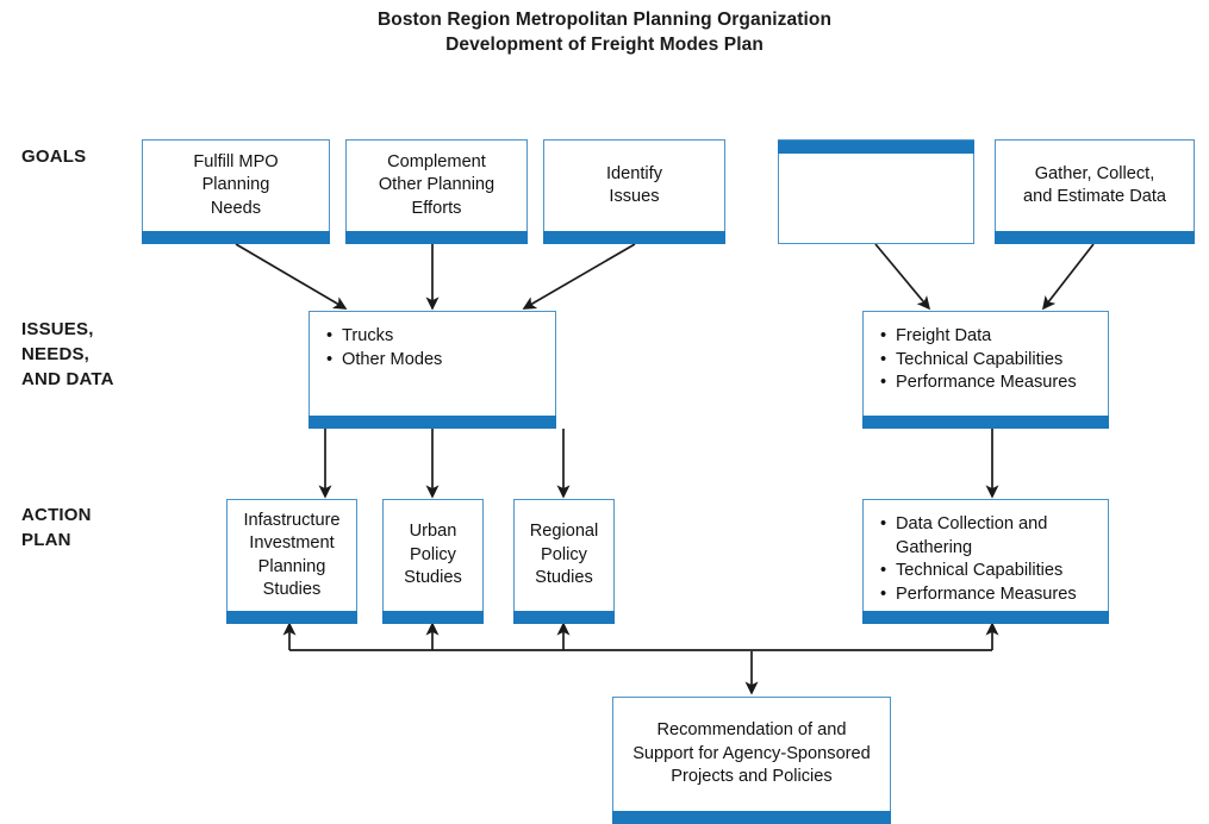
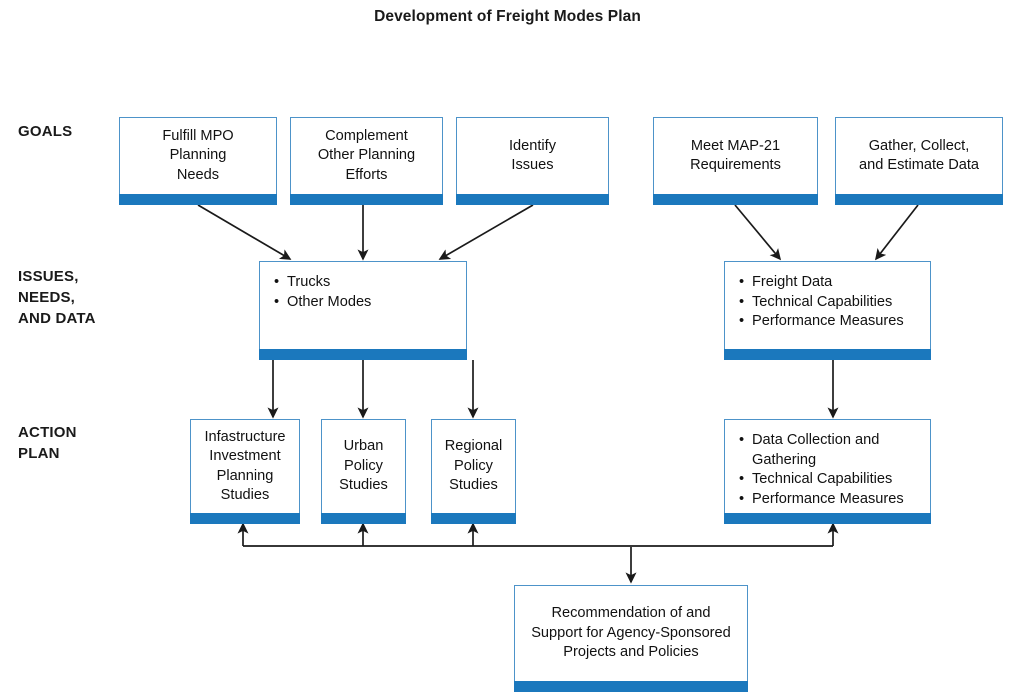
- Boston Region Metropolitan Planning Organization
  Development of Freight Modes Plan
  GOALS
  ISSUES,
  NEEDS,
  AND DATA
  ACTION
  PLAN
  Fulfill MPO
  Planning
  Needs
  Complement
  Other Planning
  Efforts
  Identify
  Issues
+ Meet MAP-21
+ Requirements
  Gather, Collect,
  and Estimate Data
  •
  Trucks
  •
  Other Modes
  •
  Freight Data
  •
  Technical Capabilities
  •
  Performance Measures
  Infastructure
  Investment
  Planning
  Studies
  Urban
  Policy
  Studies
  Regional
  Policy
  Studies
  •
  Data Collection and
  Gathering
  •
  Technical Capabilities
  •
  Performance Measures
  Recommendation of and
  Support for Agency-Sponsored
  Projects and Policies
